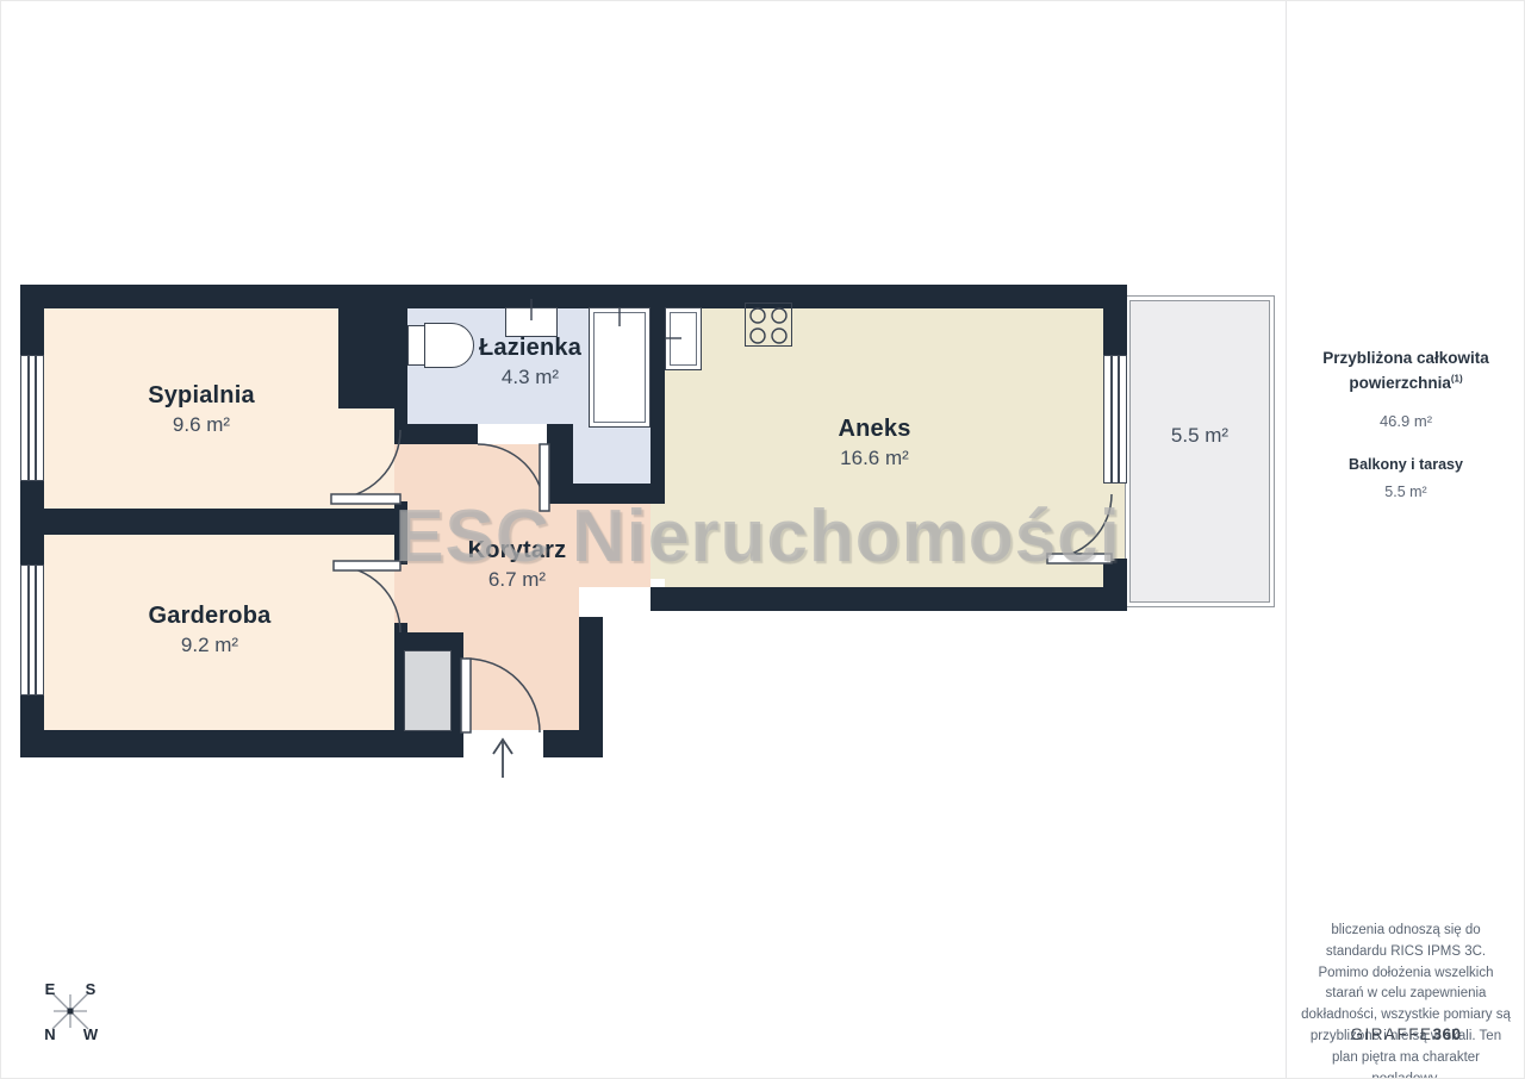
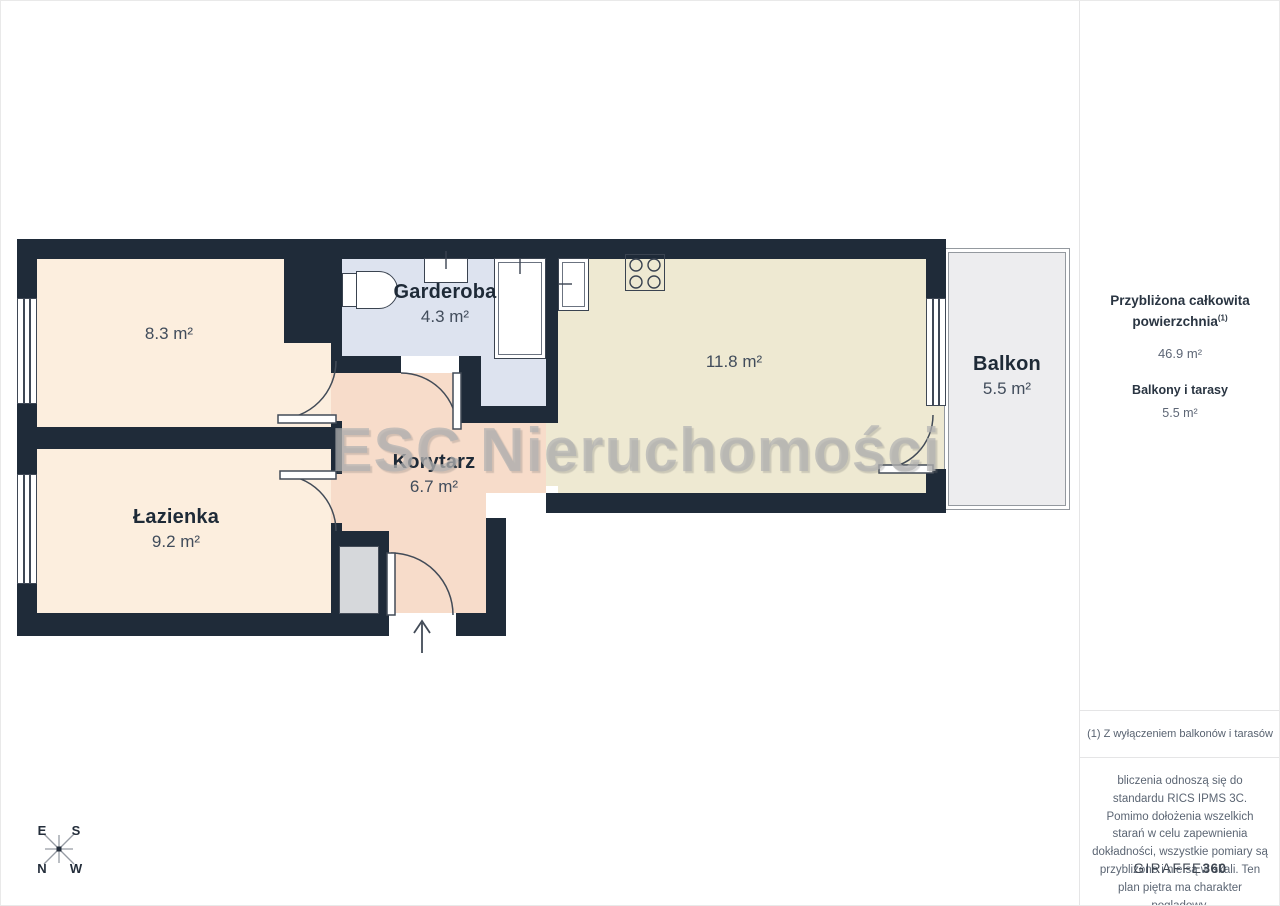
- Sypialnia
- 9.6 m²
+ 8.3 m²
- Łazienka
+ Garderoba
  4.3 m²
- Aneks
- 16.6 m²
+ 11.8 m²
+ Balkon
  5.5 m²
  Korytarz
  6.7 m²
- Garderoba
+ Łazienka
  9.2 m²
  ESC Nieruchomości
  E
  S
  N
  W
  Przybliżona całkowita
  powierzchnia(1)
  46.9 m²
  Balkony i tarasy
  5.5 m²
+ (1) Z wyłączeniem balkonów i tarasów
  bliczenia odnoszą się do standardu RICS IPMS 3C. Pomimo dołożenia wszelkich starań w celu zapewnienia dokładności, wszystkie pomiary są przybliżone i nie są w skali. Ten plan piętra ma charakter
  GIRAFFE360
